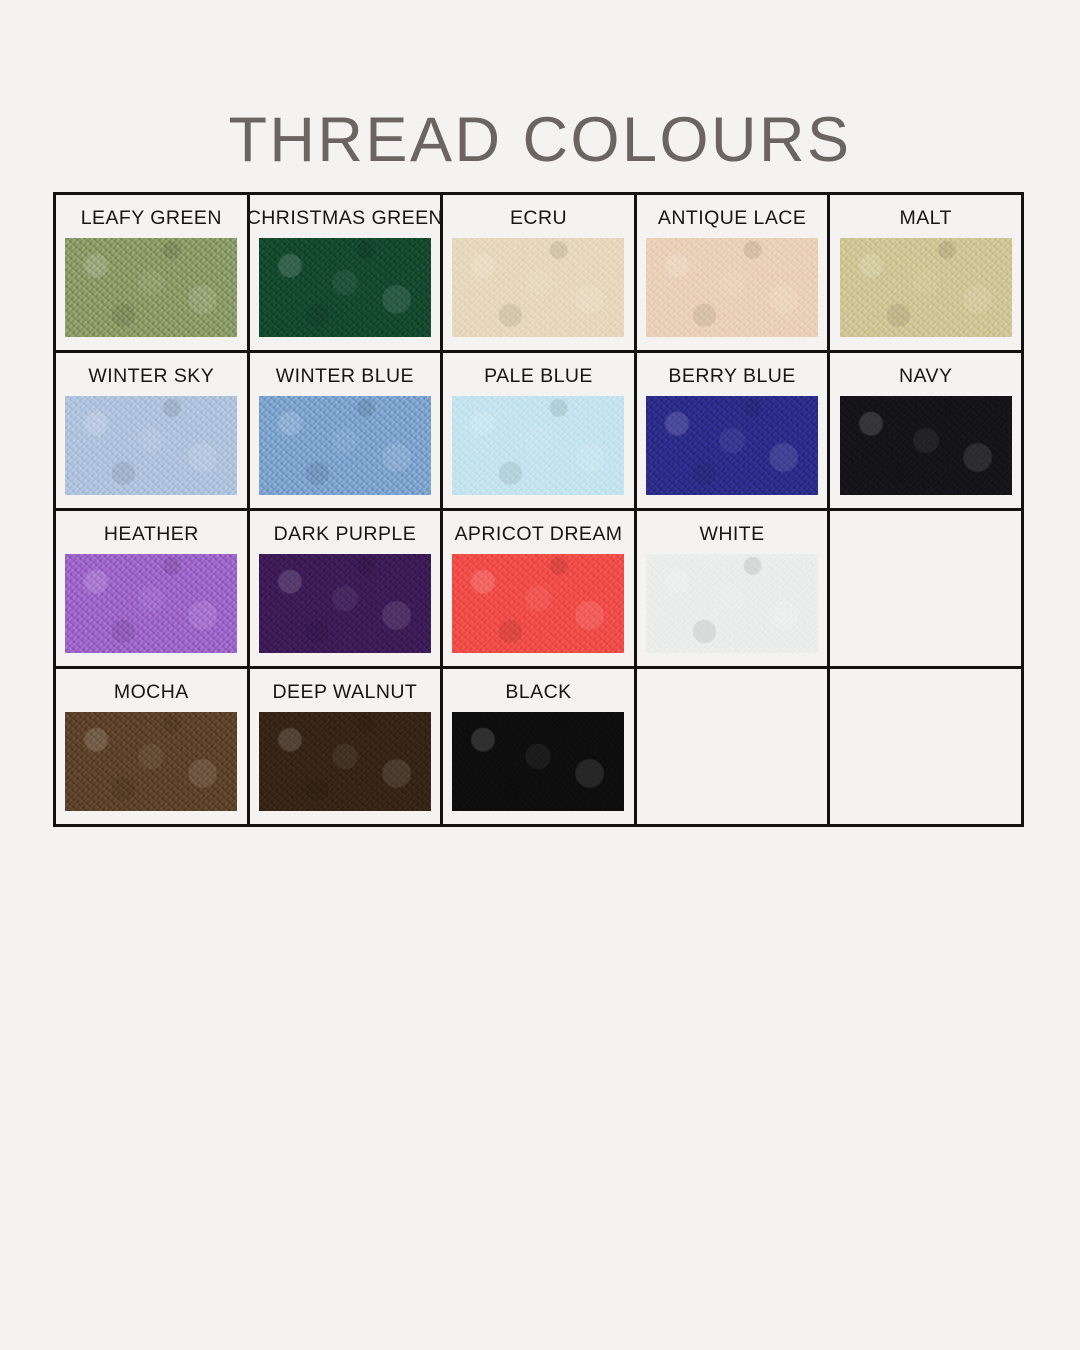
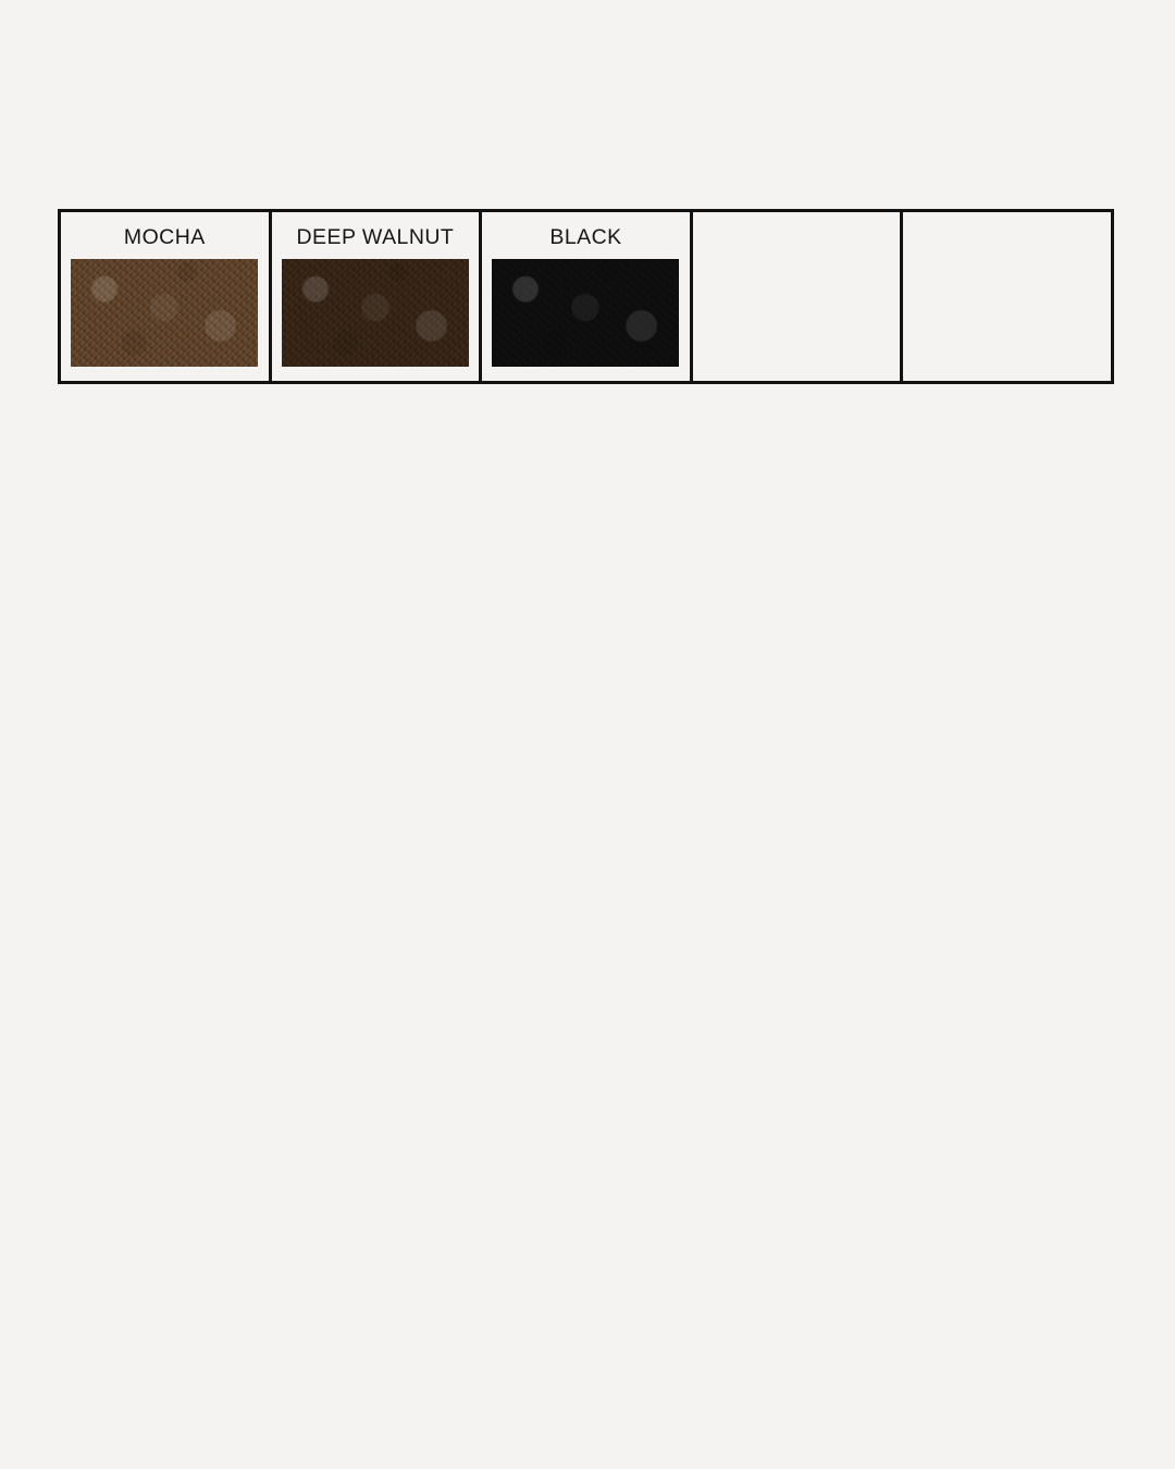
- THREAD COLOURS
- LEAFY GREEN	CHRISTMAS GREEN	ECRU	ANTIQUE LACE	MALT
- WINTER SKY	WINTER BLUE	PALE BLUE	BERRY BLUE	NAVY
- HEATHER	DARK PURPLE	APRICOT DREAM	WHITE
  MOCHA	DEEP WALNUT	BLACK
